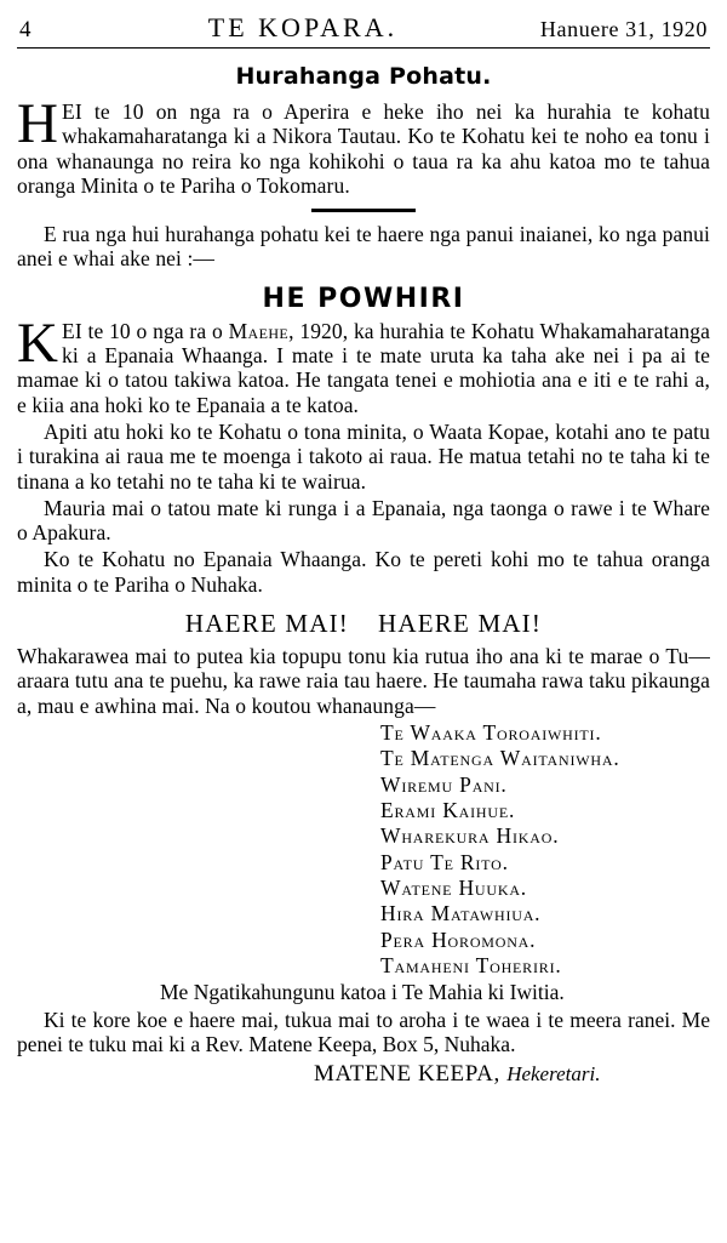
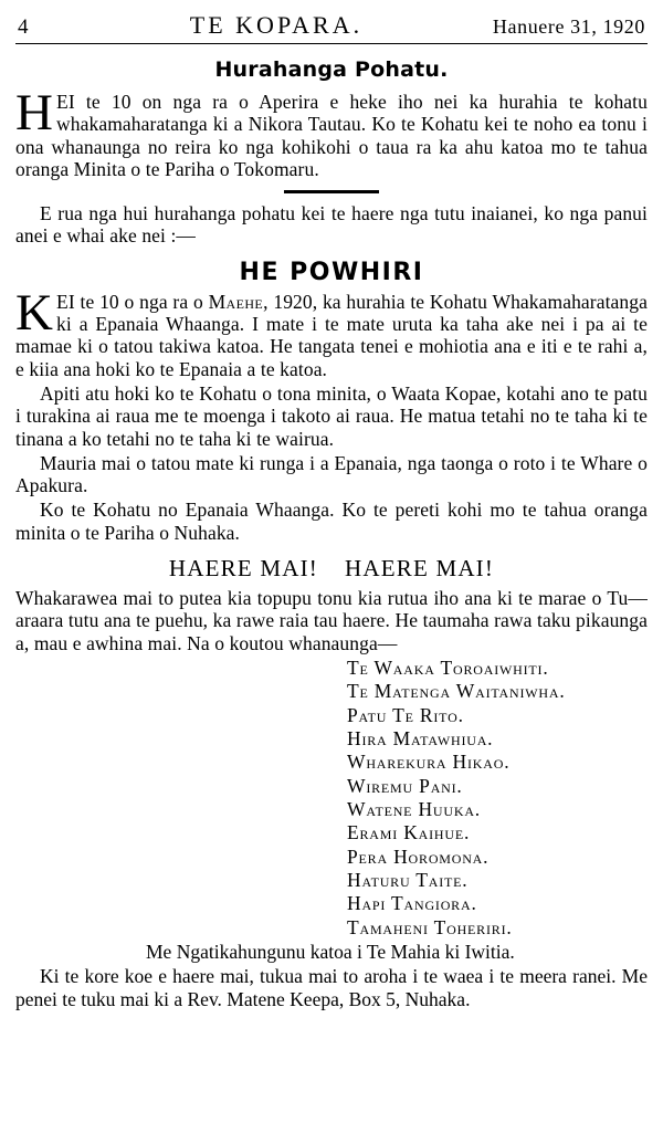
  4
  TE KOPARA.
  Hanuere 31, 1920
  Hurahanga Pohatu.
  H
  EI te 10 on nga ra o Aperira e heke iho nei ka hurahia te kohatu whakamaharatanga ki a Nikora Tautau. Ko te Kohatu kei te noho ea tonu i ona whanaunga no reira ko nga kohikohi o taua ra ka ahu katoa mo te tahua oranga Minita o te Pariha o Tokomaru.
- E rua nga hui hurahanga pohatu kei te haere nga panui inaianei, ko nga panui anei e whai ake nei :—
+ E rua nga hui hurahanga pohatu kei te haere nga tutu inaianei, ko nga panui anei e whai ake nei :—
  HE POWHIRI
  K
  EI te 10 o nga ra o Maehe, 1920, ka hurahia te Kohatu Whakamaharatanga ki a Epanaia Whaanga. I mate i te mate uruta ka taha ake nei i pa ai te mamae ki o tatou takiwa katoa. He tangata tenei e mohiotia ana e iti e te rahi a, e kiia ana hoki ko te Epanaia a te katoa.
  Apiti atu hoki ko te Kohatu o tona minita, o Waata Kopae, kotahi ano te patu i turakina ai raua me te moenga i takoto ai raua. He matua tetahi no te taha ki te tinana a ko tetahi no te taha ki te wairua.
- Mauria mai o tatou mate ki runga i a Epanaia, nga taonga o rawe i te Whare o Apakura.
+ Mauria mai o tatou mate ki runga i a Epanaia, nga taonga o roto i te Whare o Apakura.
  Ko te Kohatu no Epanaia Whaanga. Ko te pereti kohi mo te tahua oranga minita o te Pariha o Nuhaka.
  HAERE MAI! HAERE MAI!
  Whakarawea mai to putea kia topupu tonu kia rutua iho ana ki te marae o Tu—araara tutu ana te puehu, ka rawe raia tau haere. He taumaha rawa taku pikaunga a, mau e awhina mai. Na o koutou whanaunga—
  Te Waaka Toroaiwhiti.
  Te Matenga Waitaniwha.
- Wiremu Pani.
+ Patu Te Rito.
- Erami Kaihue.
+ Hira Matawhiua.
  Wharekura Hikao.
- Patu Te Rito.
+ Wiremu Pani.
  Watene Huuka.
- Hira Matawhiua.
+ Erami Kaihue.
  Pera Horomona.
+ Haturu Taite.
+ Hapi Tangiora.
  Tamaheni Toheriri.
  Me Ngatikahungunu katoa i Te Mahia ki Iwitia.
  Ki te kore koe e haere mai, tukua mai to aroha i te waea i te meera ranei. Me penei te tuku mai ki a Rev. Matene Keepa, Box 5, Nuhaka.
- MATENE KEEPA, Hekeretari.
